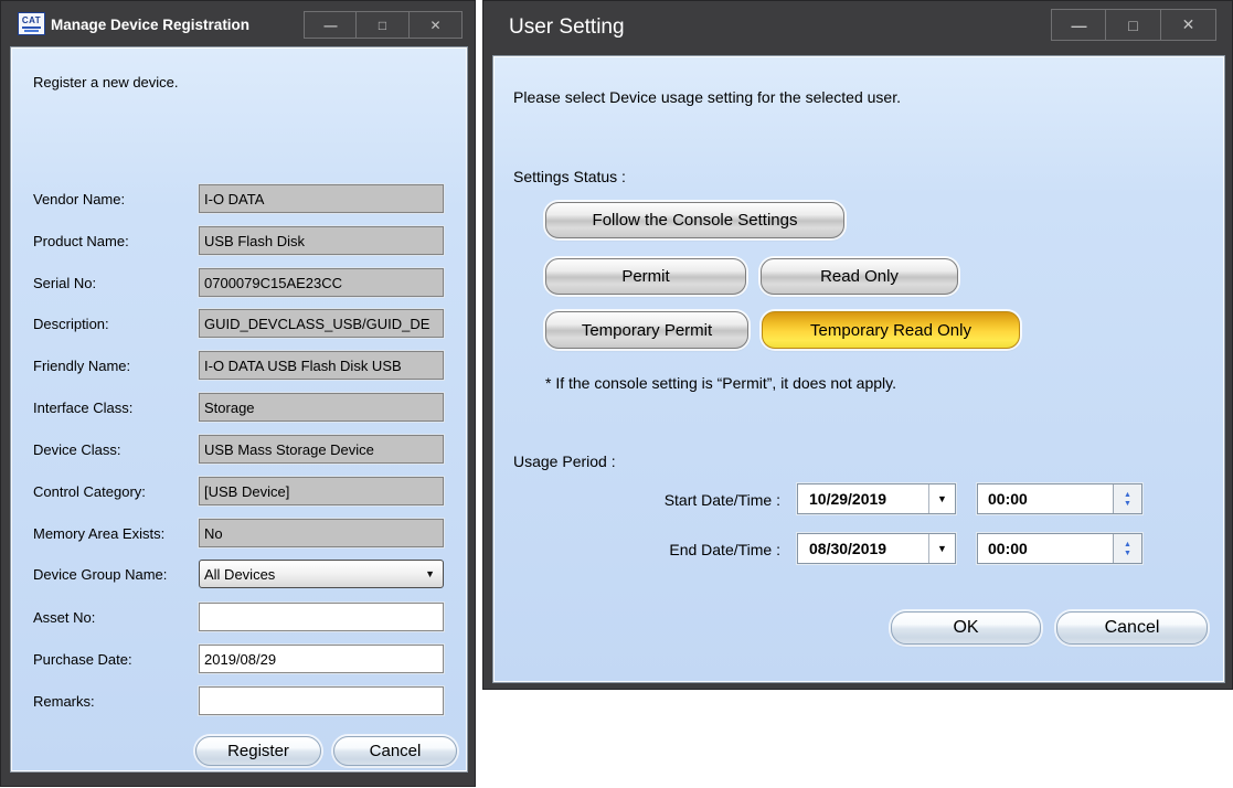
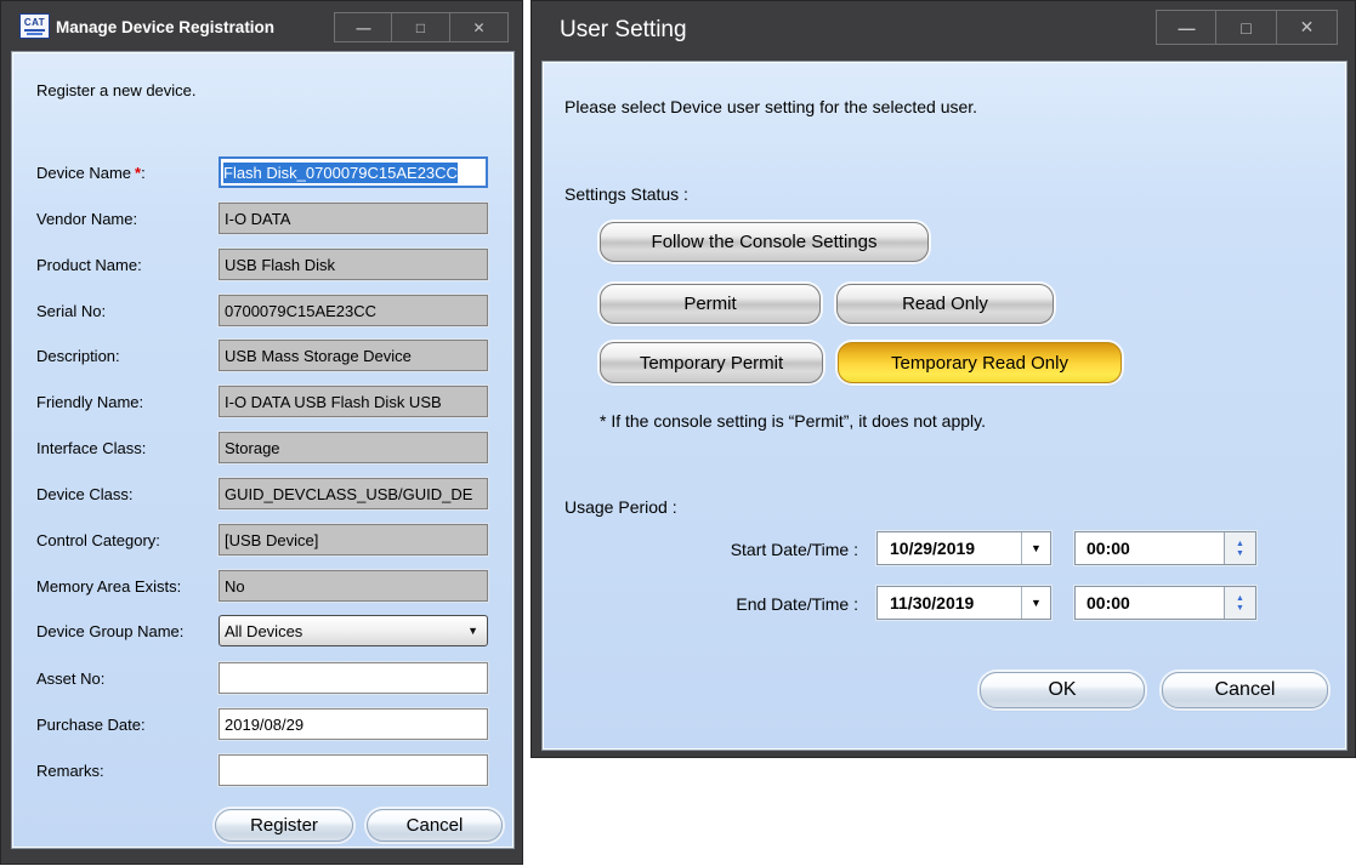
  CAT
  Manage Device Registration
  —
  □
  ✕
  Register a new device.
+ Device Name *:
+ Flash Disk_0700079C15AE23CC
  Vendor Name:
  I-O DATA
  Product Name:
  USB Flash Disk
  Serial No:
  0700079C15AE23CC
  Description:
- GUID_DEVCLASS_USB/GUID_DE
+ USB Mass Storage Device
  Friendly Name:
  I-O DATA USB Flash Disk USB
  Interface Class:
  Storage
  Device Class:
- USB Mass Storage Device
+ GUID_DEVCLASS_USB/GUID_DE
  Control Category:
  [USB Device]
  Memory Area Exists:
  No
  Device Group Name:
  All Devices
  ▼
  Asset No:
  Purchase Date:
  2019/08/29
  Remarks:
  Register
  Cancel
  User Setting
  —
  □
  ✕
- Please select Device usage setting for the selected user.
+ Please select Device user setting for the selected user.
  Settings Status :
  Follow the Console Settings
  Permit
  Read Only
  Temporary Permit
  Temporary Read Only
  * If the console setting is “Permit”, it does not apply.
  Usage Period :
  Start Date/Time :
  10/29/2019
  ▼
  00:00
  End Date/Time :
- 08/30/2019
+ 11/30/2019
  ▼
  00:00
  OK
  Cancel
